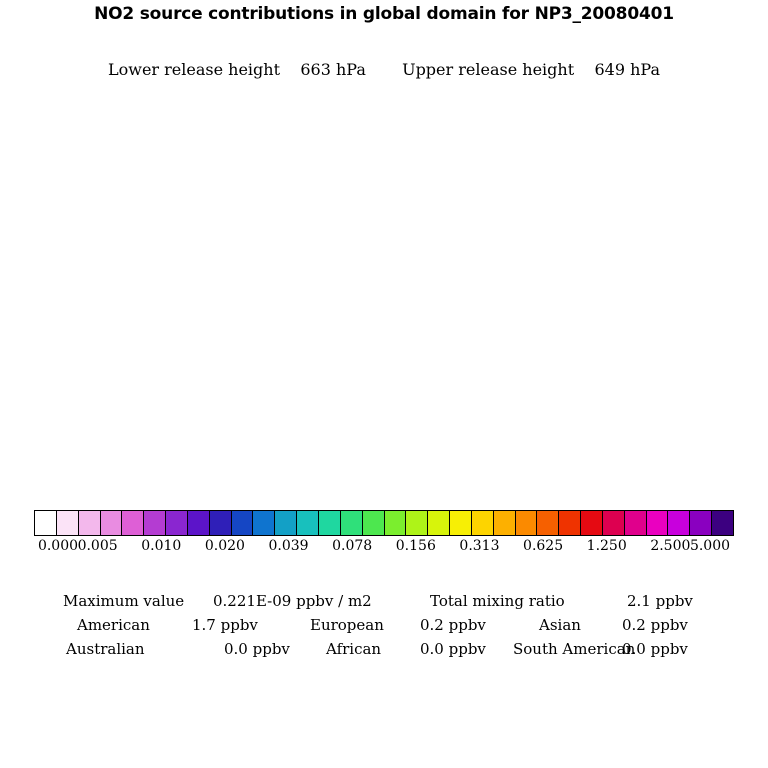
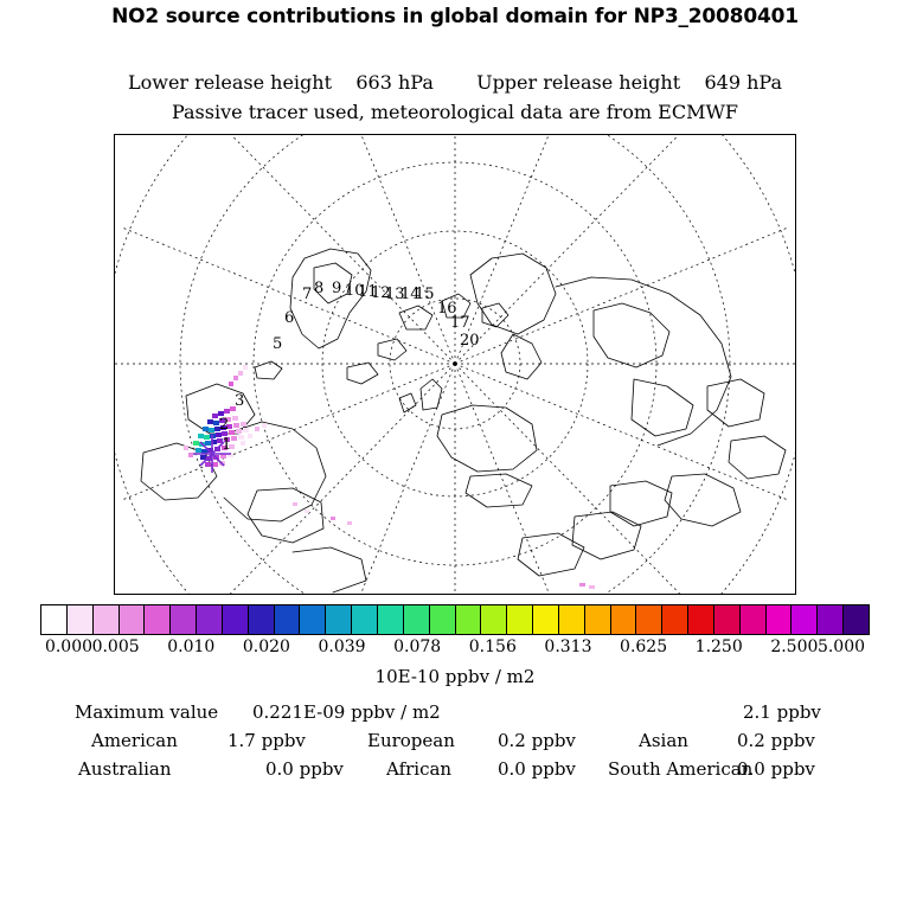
  NO2 source contributions in global domain for NP3_20080401
  Lower release height 663 hPa Upper release height 649 hPa
+ Passive tracer used, meteorological data are from ECMWF
+ 1
+ 2
+ 3
+ 5
+ 6
+ 7
+ 8
+ 9
+ 10
+ 11
+ 12
+ 13
+ 14
+ 15
+ 16
+ 17
+ 20
  0.000
  0.005
  0.010
  0.020
  0.039
  0.078
  0.156
  0.313
  0.625
  1.250
  2.500
  5.000
+ 10E-10 ppbv / m2
  Maximum value
  0.221E-09 ppbv / m2
- Total mixing ratio
  2.1 ppbv
  American
  1.7 ppbv
  European
  0.2 ppbv
  Asian
  0.2 ppbv
  Australian
  0.0 ppbv
  African
  0.0 ppbv
  South American
  0.0 ppbv
